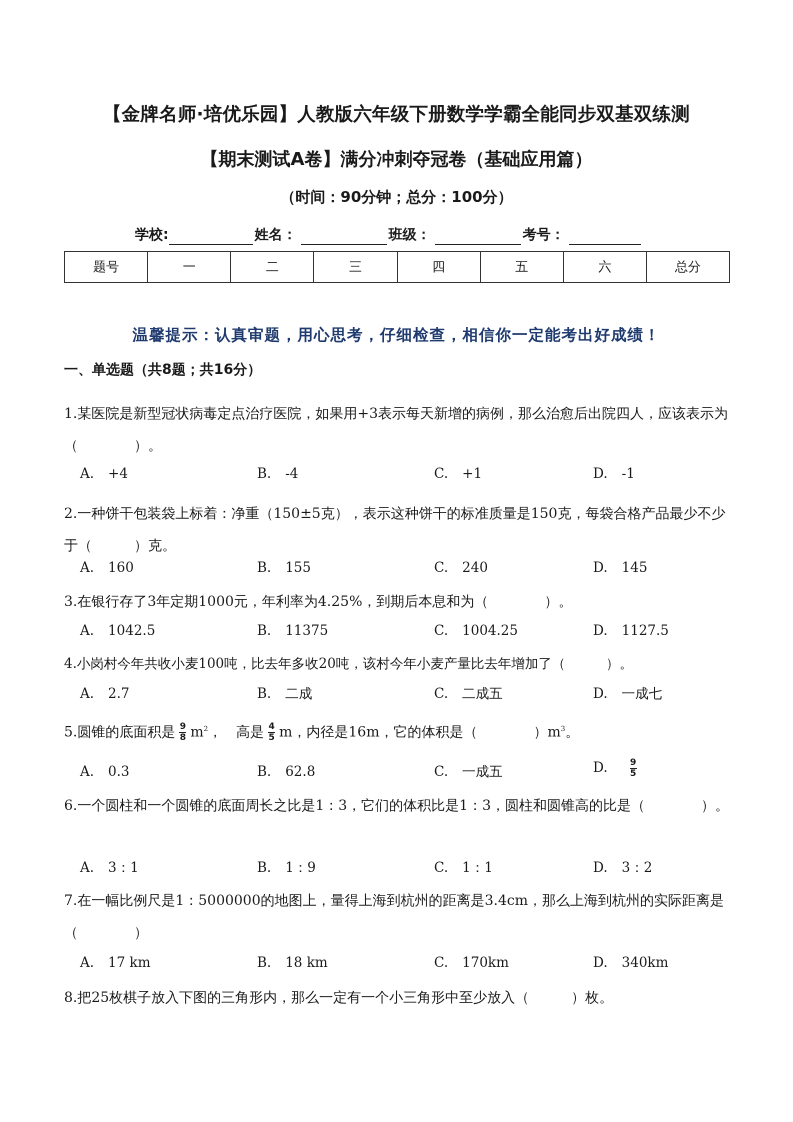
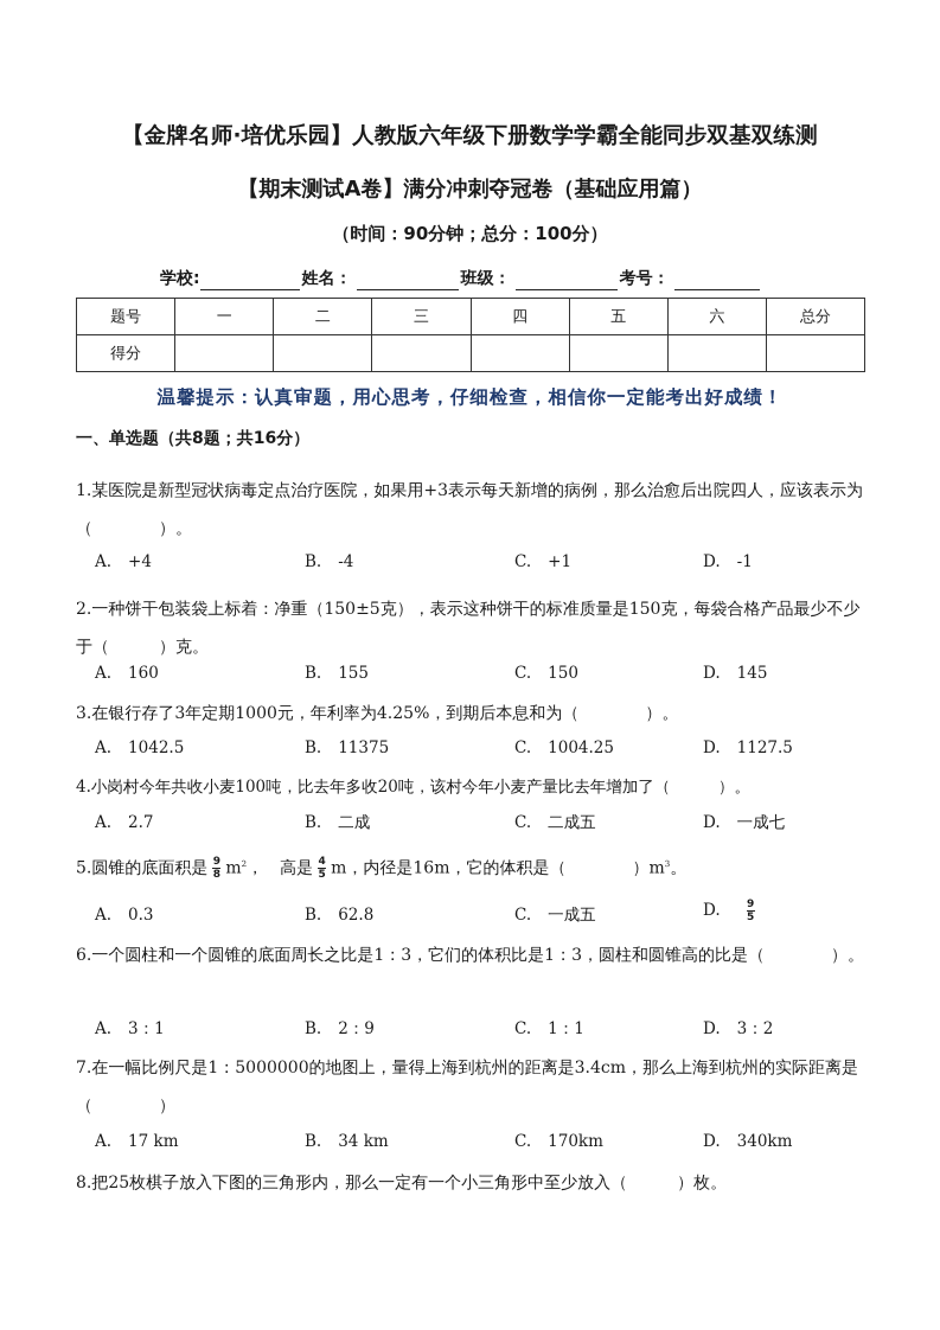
  【金牌名师·培优乐园】人教版六年级下册数学学霸全能同步双基双练测
  【期末测试A卷】满分冲刺夺冠卷（基础应用篇）
  （时间：90分钟；总分：100分）
  学校:
  姓名：
  班级：
  考号：
  题号	一	二	三	四	五	六	总分
+ 得分
  温馨提示：认真审题，用心思考，仔细检查，相信你一定能考出好成绩！
  一、单选题（共8题；共16分）
  1.某医院是新型冠状病毒定点治疗医院，如果用+3表示每天新增的病例，那么治愈后出院四人，应该表示为（ ）。
  A. +4
  B. -4
  C. +1
  D. -1
  2.一种饼干包装袋上标着：净重（150±5克），表示这种饼干的标准质量是150克，每袋合格产品最少不少于（ ）克。
  A. 160
  B. 155
- C. 240
+ C. 150
  D. 145
  3.在银行存了3年定期1000元，年利率为4.25%，到期后本息和为（ ）。
  A. 1042.5
  B. 11375
  C. 1004.25
  D. 1127.5
  4.小岗村今年共收小麦100吨，比去年多收20吨，该村今年小麦产量比去年增加了（ ）。
  A. 2.7
  B. 二成
  C. 二成五
  D. 一成七
  5.圆锥的底面积是
  9
  8
  m2， 高是
  4
  5
  m，内径是16m，它的体积是（ ）m3。
  A. 0.3
  B. 62.8
  C. 一成五
  D.
  9
  5
  6.一个圆柱和一个圆锥的底面周长之比是1：3，它们的体积比是1：3，圆柱和圆锥高的比是（ ）。
  A. 3：1
- B. 1：9
+ B. 2：9
  C. 1：1
  D. 3：2
  7.在一幅比例尺是1：5000000的地图上，量得上海到杭州的距离是3.4cm，那么上海到杭州的实际距离是（ ）
  A. 17 km
- B. 18 km
+ B. 34 km
  C. 170km
  D. 340km
  8.把25枚棋子放入下图的三角形内，那么一定有一个小三角形中至少放入（ ）枚。
